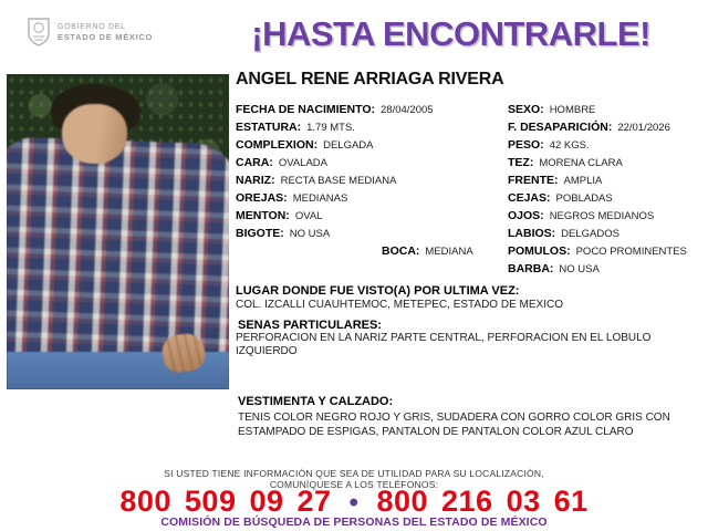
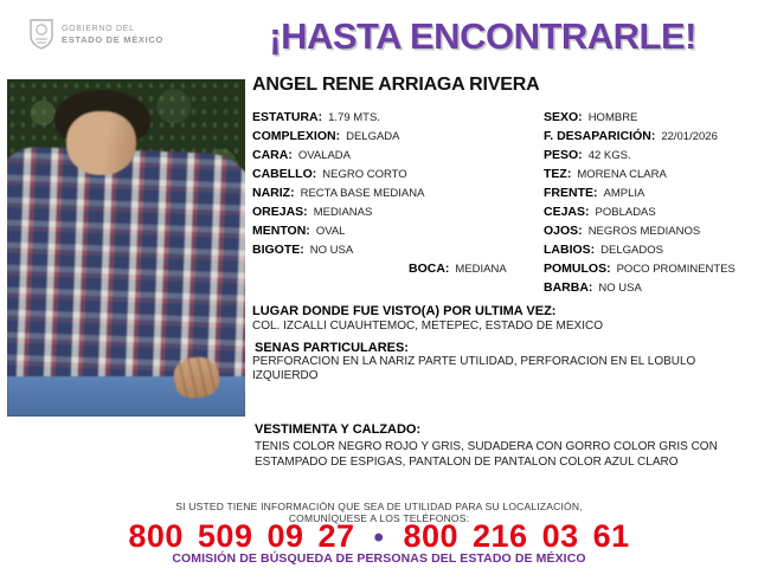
  ESTADO DE MÉXICO
  ¡HASTA ENCONTRARLE!
  ANGEL RENE ARRIAGA RIVERA
- FECHA DE NACIMIENTO:
- 28/04/2005
  ESTATURA:
  1.79 MTS.
  COMPLEXION:
  DELGADA
  CARA:
  OVALADA
+ CABELLO:
+ NEGRO CORTO
  NARIZ:
  RECTA BASE MEDIANA
  OREJAS:
  MEDIANAS
  MENTON:
  OVAL
  BIGOTE:
  NO USA
  BOCA:
  MEDIANA
  SEXO:
  HOMBRE
  F. DESAPARICIÓN:
  22/01/2026
  PESO:
  42 KGS.
  TEZ:
  MORENA CLARA
  FRENTE:
  AMPLIA
  CEJAS:
  POBLADAS
  OJOS:
  NEGROS MEDIANOS
  LABIOS:
  DELGADOS
  POMULOS:
  POCO PROMINENTES
  BARBA:
  NO USA
  LUGAR DONDE FUE VISTO(A) POR ULTIMA VEZ:
  COL. IZCALLI CUAUHTEMOC, METEPEC, ESTADO DE MEXICO
  SENAS PARTICULARES:
- PERFORACION EN LA NARIZ PARTE CENTRAL, PERFORACION EN EL LOBULO IZQUIERDO
+ PERFORACION EN LA NARIZ PARTE UTILIDAD, PERFORACION EN EL LOBULO IZQUIERDO
  VESTIMENTA Y CALZADO:
  TENIS COLOR NEGRO ROJO Y GRIS, SUDADERA CON GORRO COLOR GRIS CON ESTAMPADO DE ESPIGAS, PANTALON DE PANTALON COLOR AZUL CLARO
  SI USTED TIENE INFORMACIÓN QUE SEA DE UTILIDAD PARA SU LOCALIZACIÓN,
  COMUNÍQUESE A LOS TELÉFONOS:
  800 509 09 27 • 800 216 03 61
  COMISIÓN DE BÚSQUEDA DE PERSONAS DEL ESTADO DE MÉXICO
